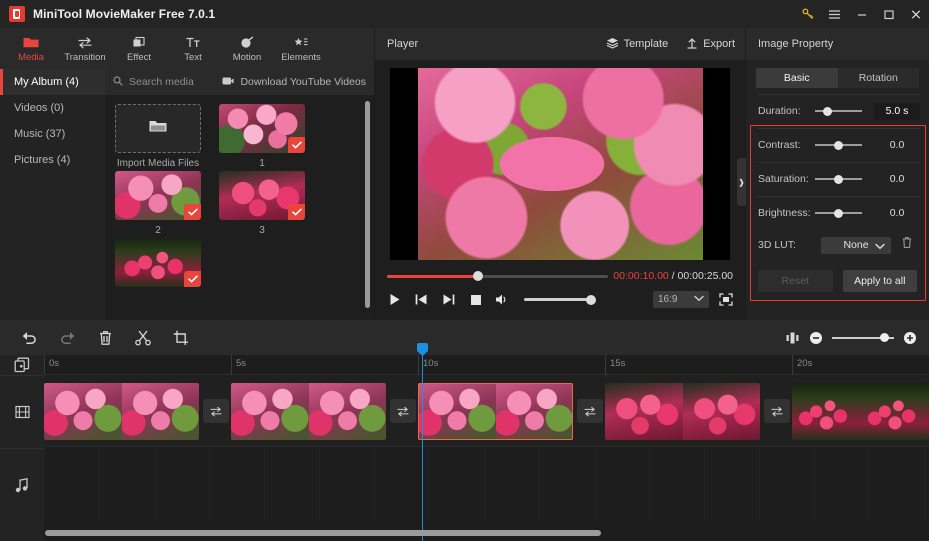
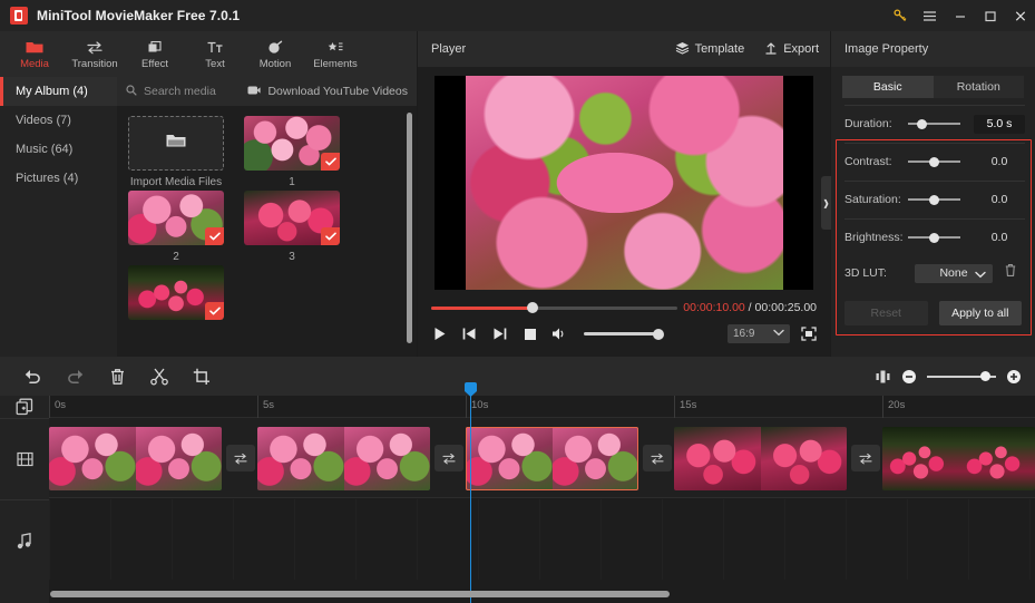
  MiniTool MovieMaker Free 7.0.1
  Media
  Transition
  Effect
  Text
  Motion
  Elements
  My Album (4)
- Videos (0)
+ Videos (7)
- Music (37)
+ Music (64)
  Pictures (4)
  Search media
  Download YouTube Videos
  Import Media Files
  1
  2
  3
  Player
  Template
  Export
  00:00:10.00 / 00:00:25.00
  16:9
  Image Property
  Basic
  Rotation
  Duration:
  5.0 s
  Contrast:
  0.0
  Saturation:
  0.0
  Brightness:
  0.0
  3D LUT:
  None
  Reset
  Apply to all
  ❱
  0s
  5s
  10s
  15s
  20s
